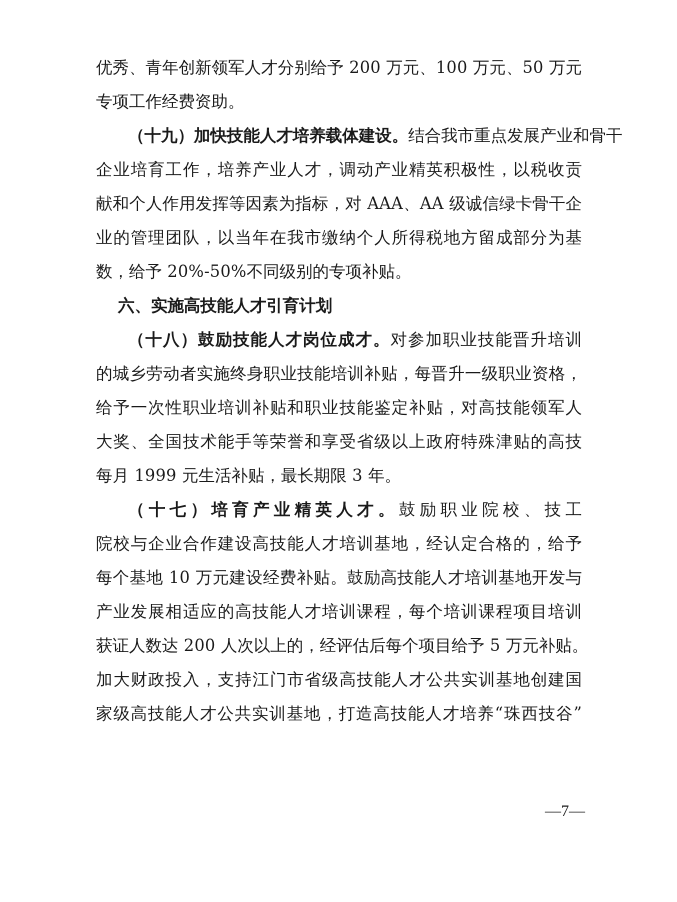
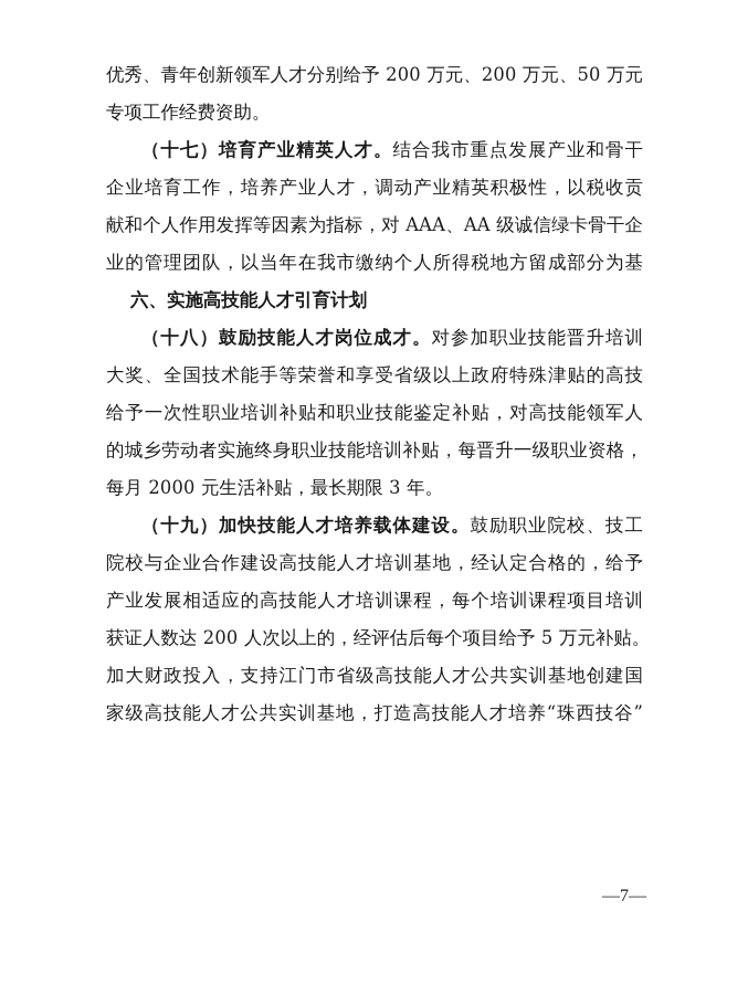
- 优秀、青年创新领军人才分别给予 200 万元、100 万元、50 万元
+ 优秀、青年创新领军人才分别给予 200 万元、200 万元、50 万元
  专项工作经费资助。
- （十九）加快技能人才培养载体建设。结合我市重点发展产业和骨干
+ （十七）培育产业精英人才。结合我市重点发展产业和骨干
  企业培育工作，培养产业人才，调动产业精英积极性，以税收贡
  献和个人作用发挥等因素为指标，对 AAA、AA 级诚信绿卡骨干企
  业的管理团队，以当年在我市缴纳个人所得税地方留成部分为基
- 数，给予 20%-50%不同级别的专项补贴。
  六、实施高技能人才引育计划
  （十八）鼓励技能人才岗位成才。对参加职业技能晋升培训
- 的城乡劳动者实施终身职业技能培训补贴，每晋升一级职业资格，
+ 大奖、全国技术能手等荣誉和享受省级以上政府特殊津贴的高技
  给予一次性职业培训补贴和职业技能鉴定补贴，对高技能领军人
- 大奖、全国技术能手等荣誉和享受省级以上政府特殊津贴的高技
+ 的城乡劳动者实施终身职业技能培训补贴，每晋升一级职业资格，
- 每月 1999 元生活补贴，最长期限 3 年。
+ 每月 2000 元生活补贴，最长期限 3 年。
- （十七）培育产业精英人才。鼓励职业院校、技工
+ （十九）加快技能人才培养载体建设。鼓励职业院校、技工
  院校与企业合作建设高技能人才培训基地，经认定合格的，给予
- 每个基地 10 万元建设经费补贴。鼓励高技能人才培训基地开发与
  产业发展相适应的高技能人才培训课程，每个培训课程项目培训
  获证人数达 200 人次以上的，经评估后每个项目给予 5 万元补贴。
  加大财政投入，支持江门市省级高技能人才公共实训基地创建国
  家级高技能人才公共实训基地，打造高技能人才培养“珠西技谷”
  —7—
